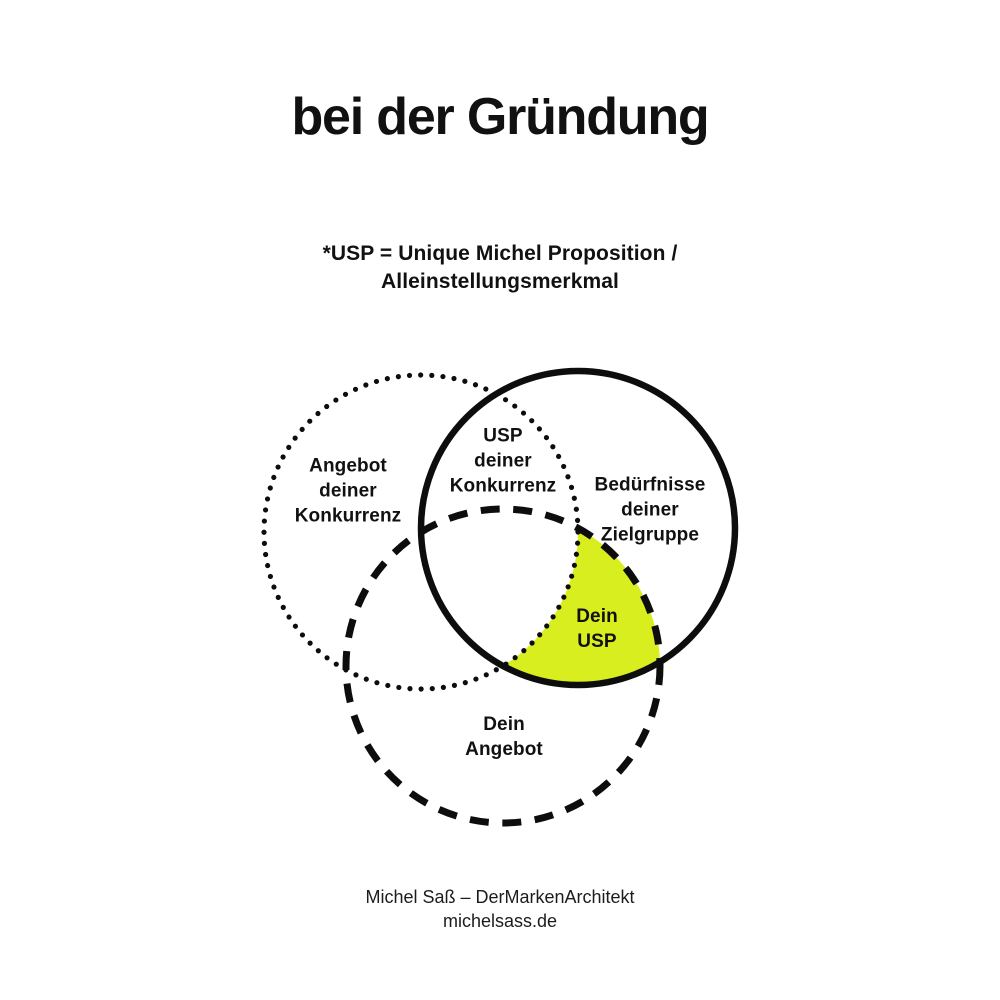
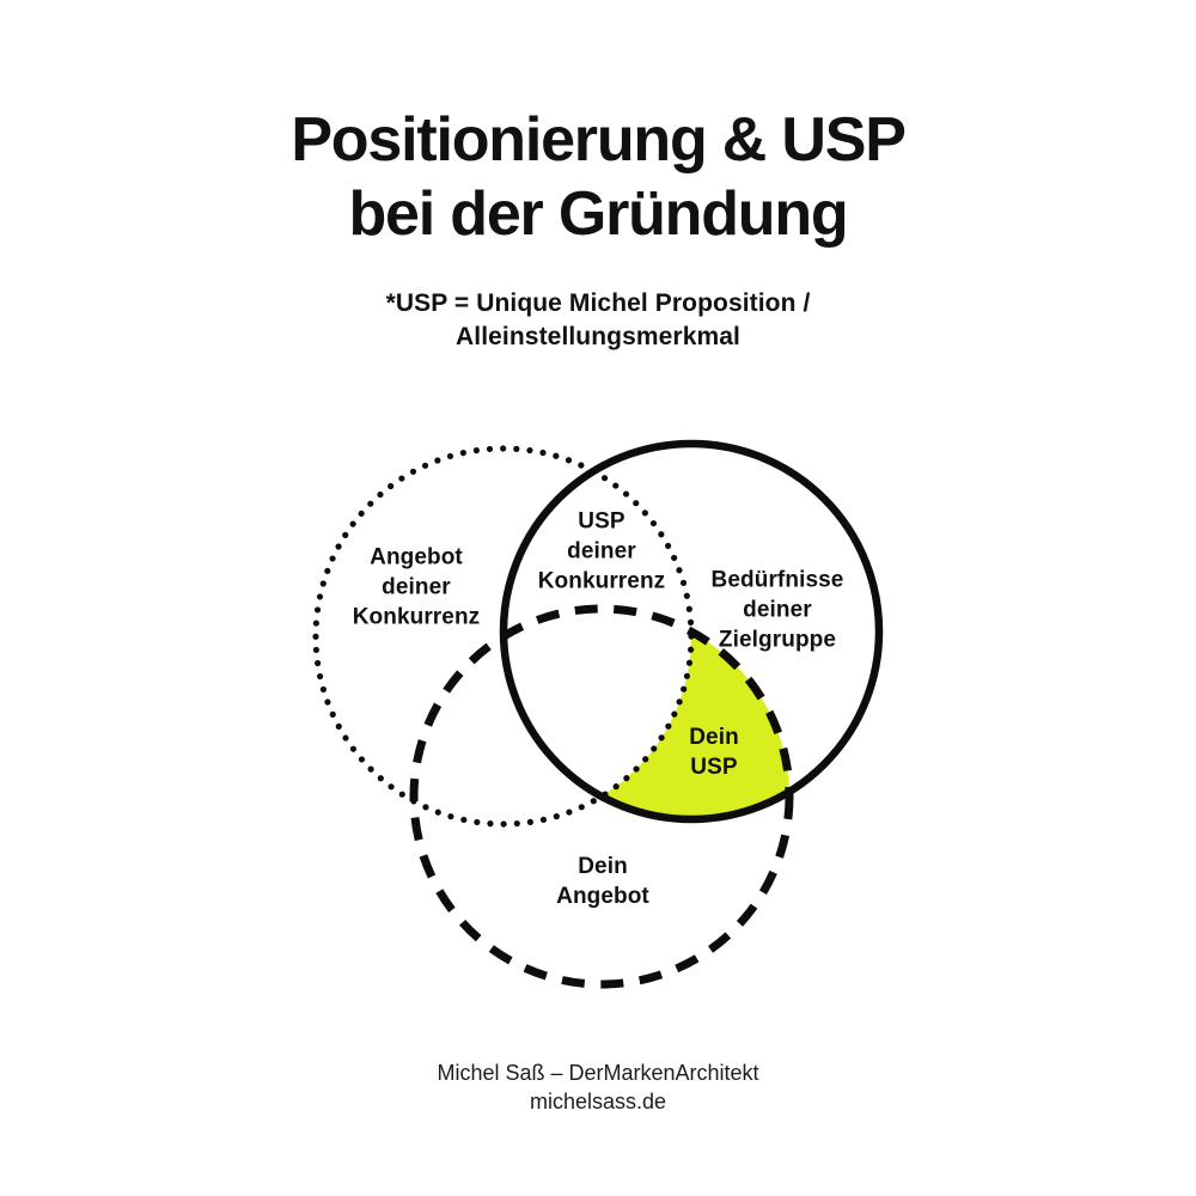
+ Positionierung & USP
  bei der Gründung
  *USP = Unique Michel Proposition /
  Alleinstellungsmerkmal
  Angebot
  deiner
  Konkurrenz
  USP
  deiner
  Konkurrenz
  Bedürfnisse
  deiner
  Zielgruppe
  Dein
  USP
  Dein
  Angebot
  Michel Saß – DerMarkenArchitekt
  michelsass.de
